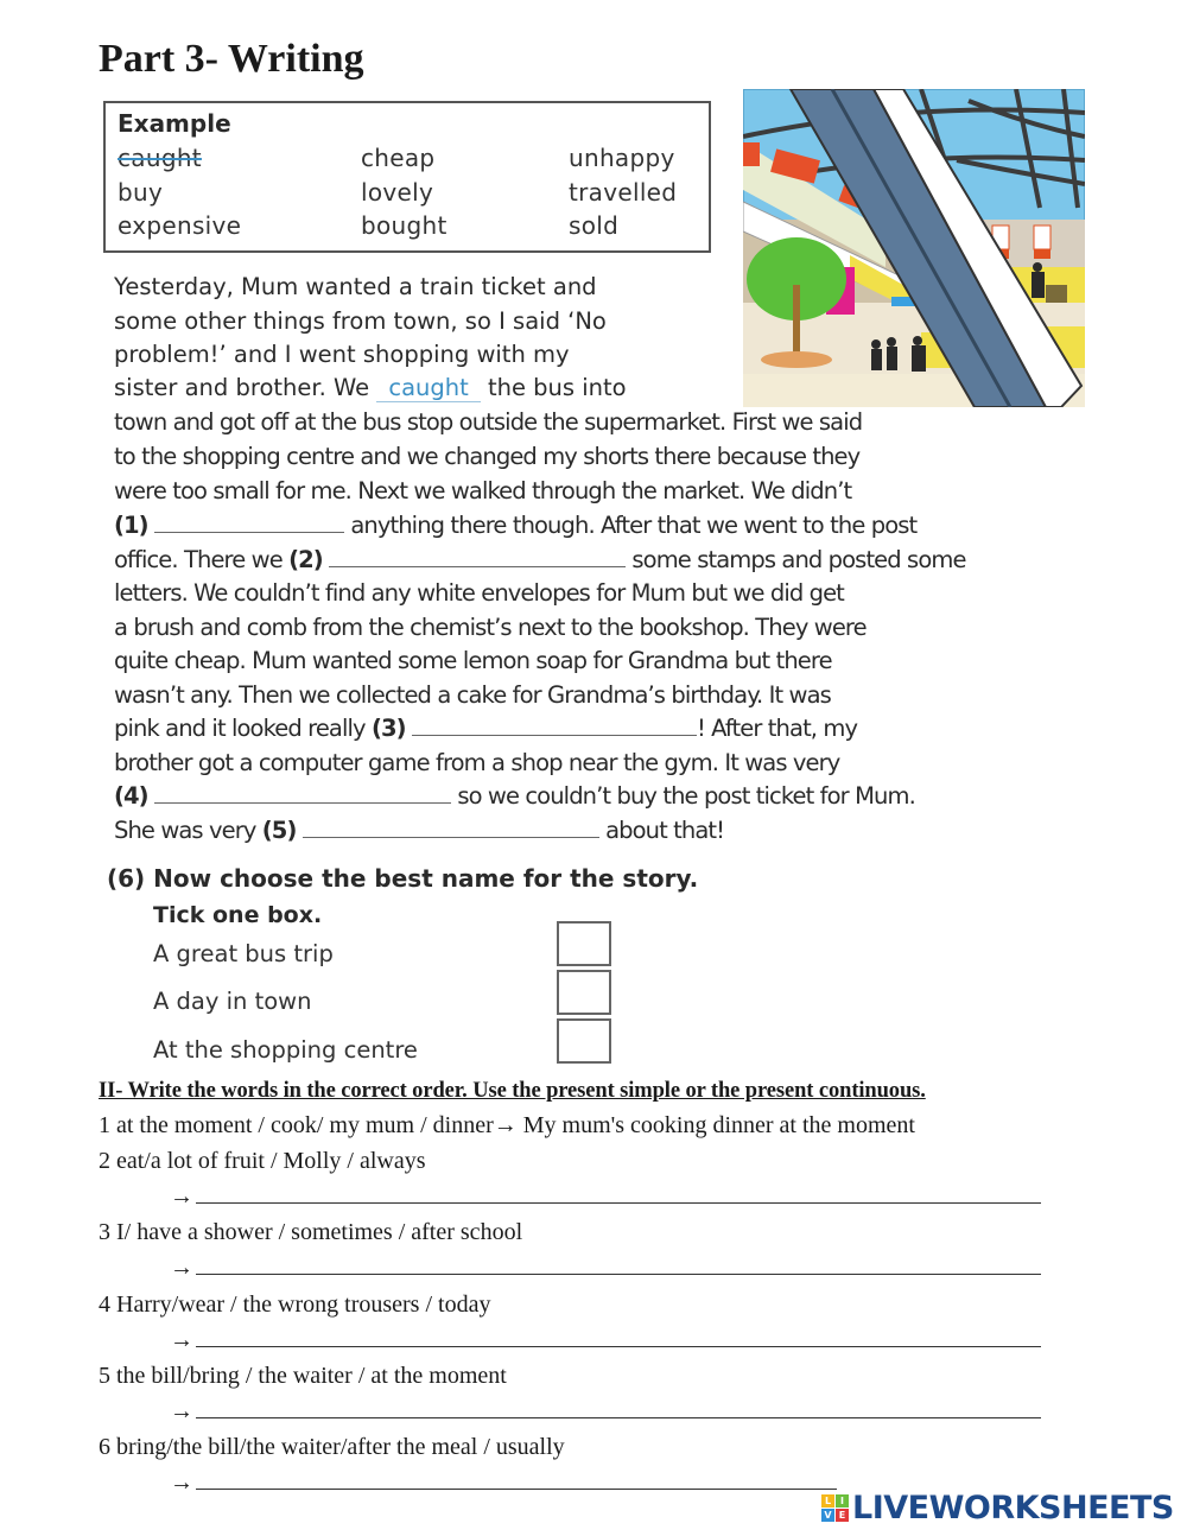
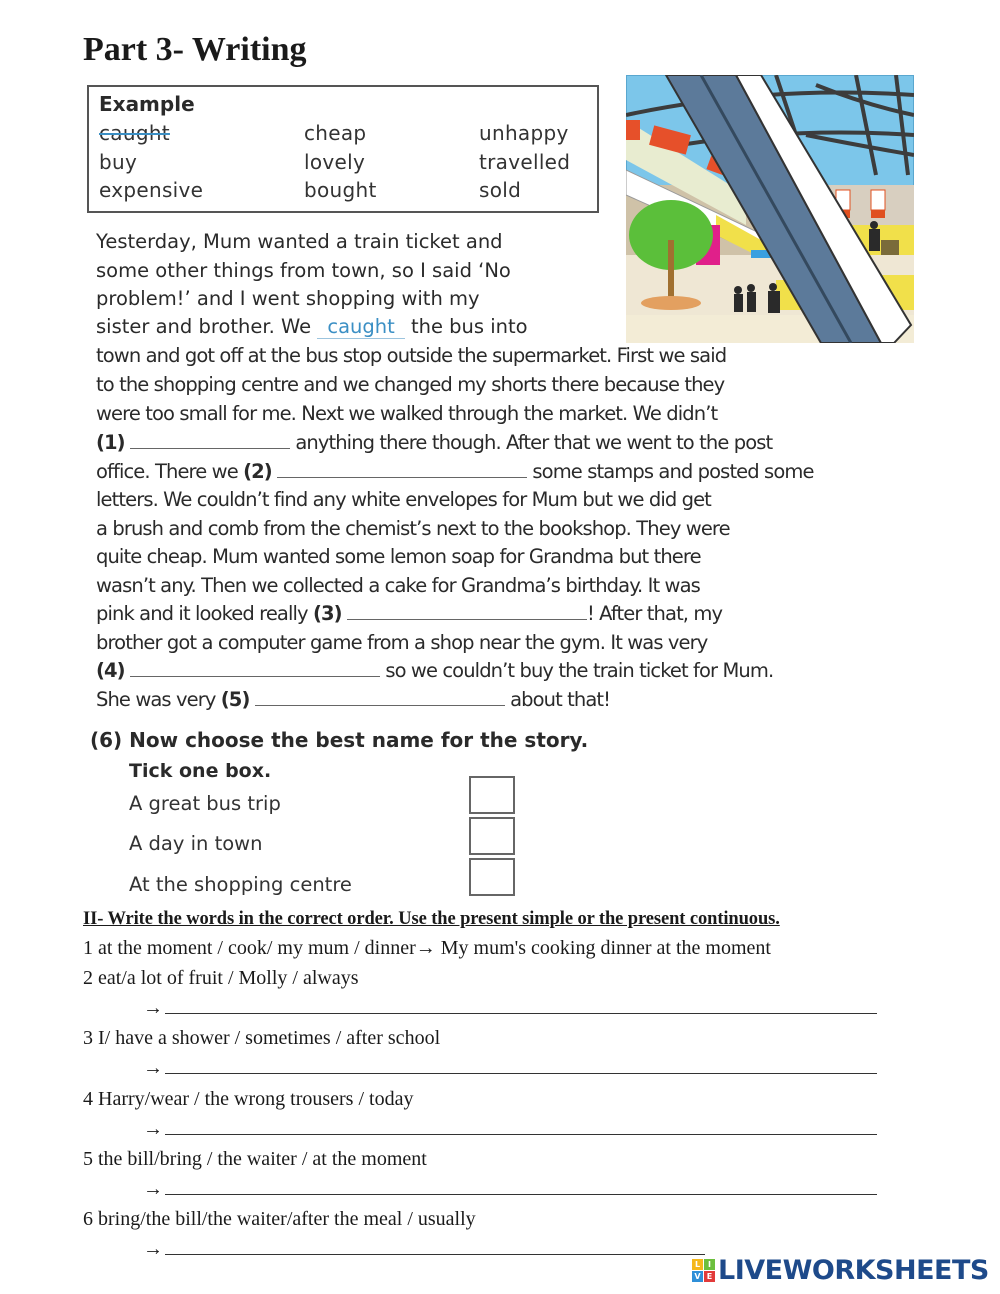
  Part 3- Writing
  Example
  caught
  cheap
  unhappy
  buy
  lovely
  travelled
  expensive
  bought
  sold
  Yesterday, Mum wanted a train ticket and
  some other things from town, so I said ‘No
  problem!’ and I went shopping with my
  sister and brother. We caught the bus into
  town and got off at the bus stop outside the supermarket. First we said
  to the shopping centre and we changed my shorts there because they
  were too small for me. Next we walked through the market. We didn’t
  (1) anything there though. After that we went to the post
  office. There we (2) some stamps and posted some
  letters. We couldn’t find any white envelopes for Mum but we did get
  a brush and comb from the chemist’s next to the bookshop. They were
  quite cheap. Mum wanted some lemon soap for Grandma but there
  wasn’t any. Then we collected a cake for Grandma’s birthday. It was
  pink and it looked really (3) ! After that, my
  brother got a computer game from a shop near the gym. It was very
- (4) so we couldn’t buy the post ticket for Mum.
+ (4) so we couldn’t buy the train ticket for Mum.
  She was very (5) about that!
  (6) Now choose the best name for the story.
  Tick one box.
  A great bus trip
  A day in town
  At the shopping centre
  II- Write the words in the correct order. Use the present simple or the present continuous.
  1 at the moment / cook/ my mum / dinner→ My mum's cooking dinner at the moment
  2 eat/a lot of fruit / Molly / always
  →
  3 I/ have a shower / sometimes / after school
  →
  4 Harry/wear / the wrong trousers / today
  →
  5 the bill/bring / the waiter / at the moment
  →
  6 bring/the bill/the waiter/after the meal / usually
  →
  L
  I
  V
  E
  LIVEWORKSHEETS
